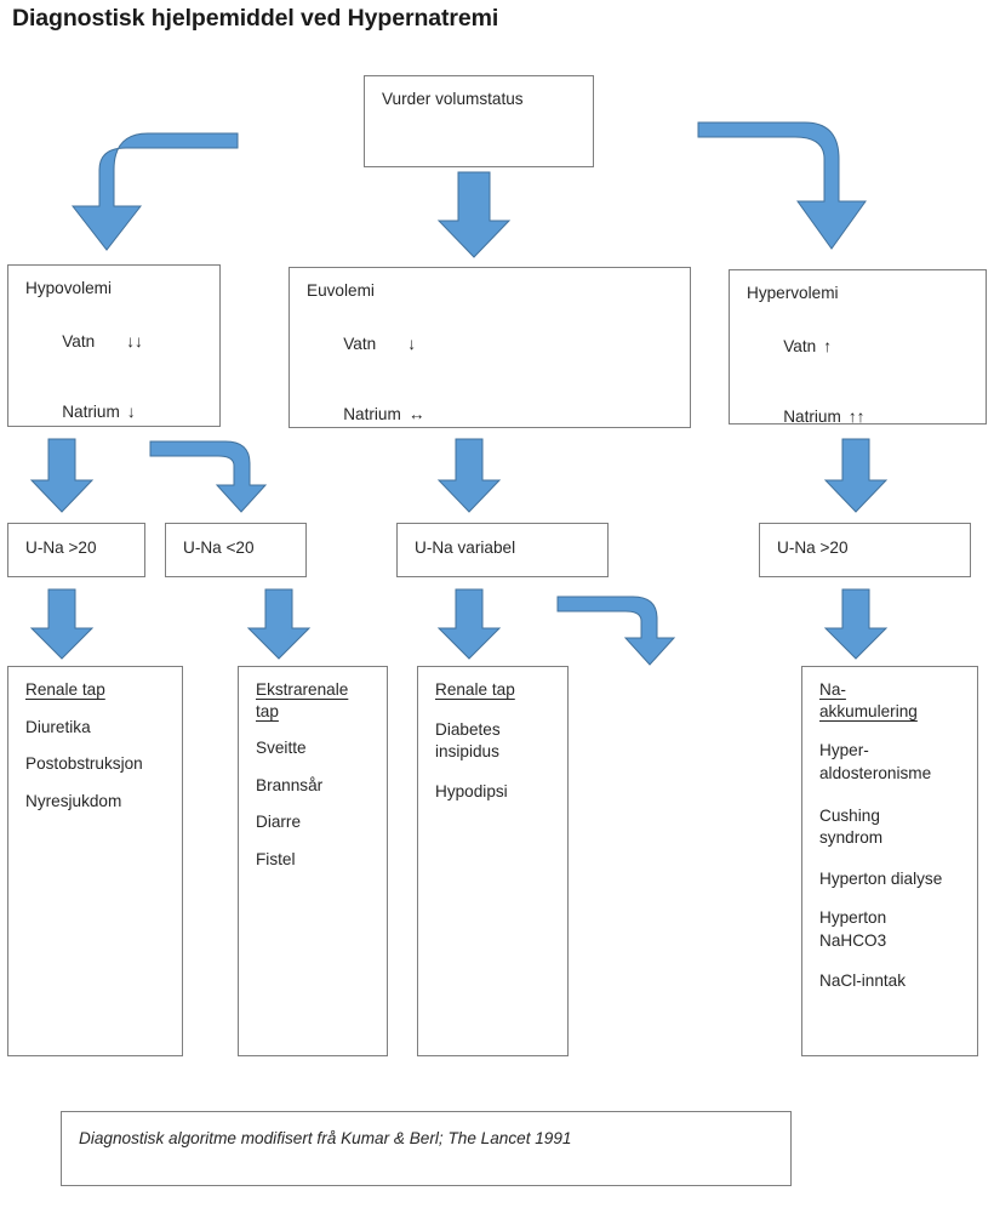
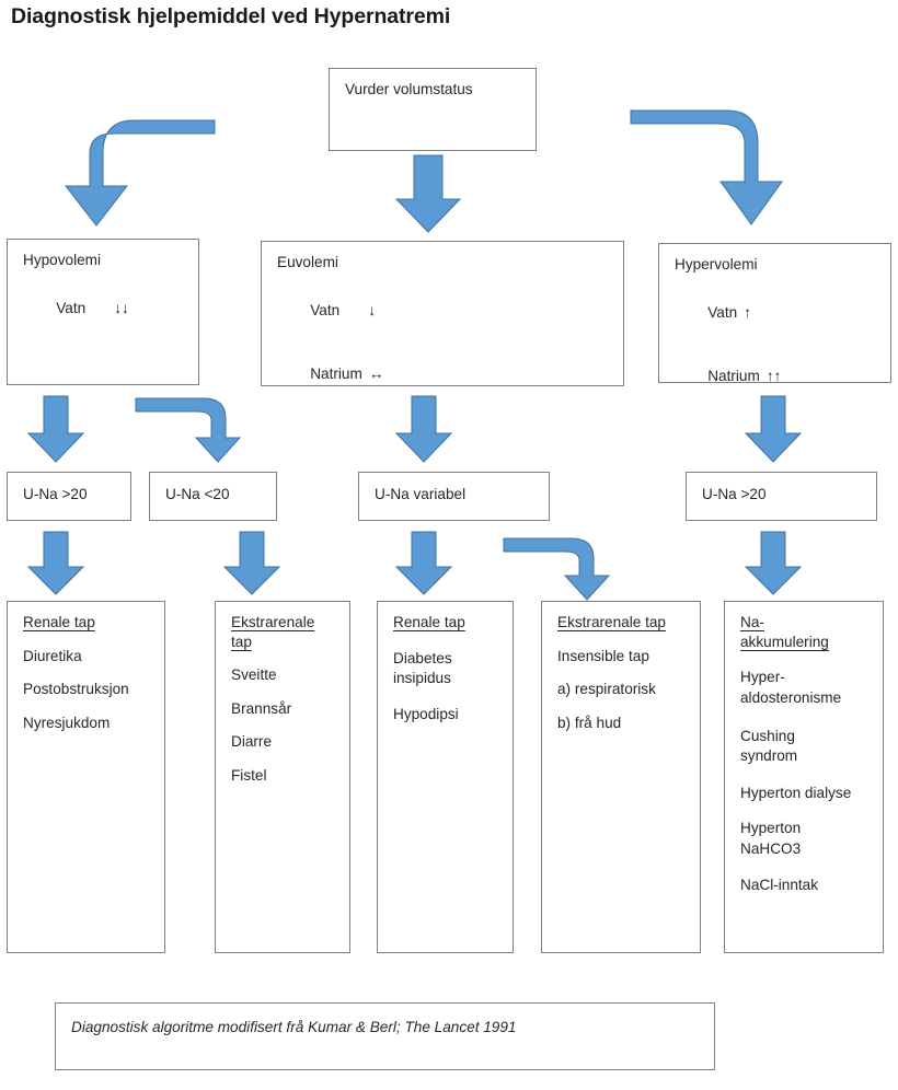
  Diagnostisk hjelpemiddel ved Hypernatremi
  Vurder volumstatus
  Hypovolemi
  Vatn ↓↓
- Natrium ↓
  Euvolemi
  Vatn ↓
  Natrium ↔
  Hypervolemi
  Vatn ↑
  Natrium ↑↑
  U-Na >20
  U-Na <20
  U-Na variabel
  U-Na >20
  Renale tap
  Diuretika
  Postobstruksjon
  Nyresjukdom
  Ekstrarenale
  tap
  Sveitte
  Brannsår
  Diarre
  Fistel
  Renale tap
  Diabetes
  insipidus
  Hypodipsi
+ Ekstrarenale tap
+ Insensible tap
+ a) respiratorisk
+ b) frå hud
  Na-
  akkumulering
  Hyper-
  aldosteronisme
  Cushing
  syndrom
  Hyperton dialyse
  Hyperton
  NaHCO3
  NaCl-inntak
  Diagnostisk algoritme modifisert frå Kumar & Berl; The Lancet 1991
